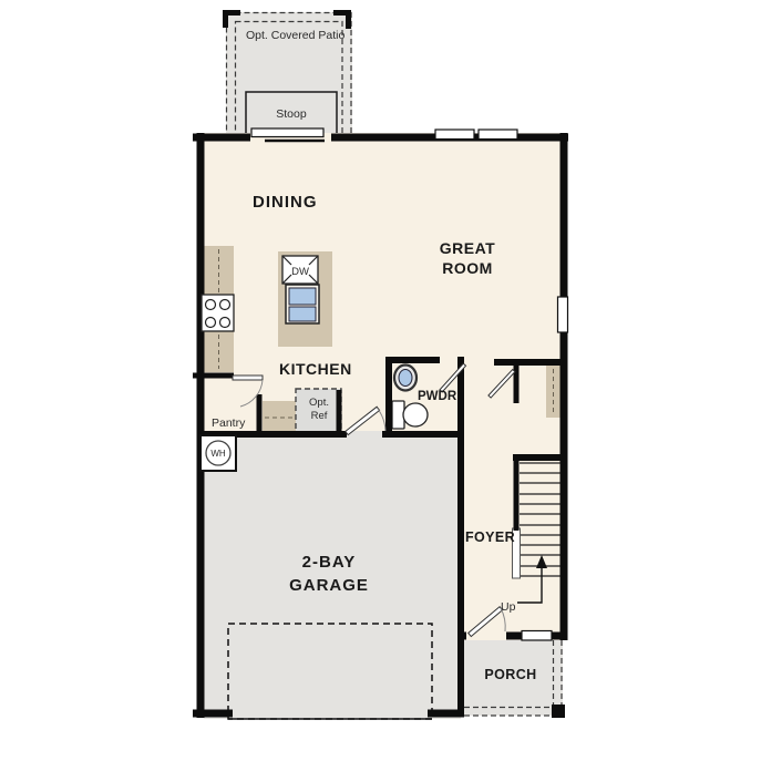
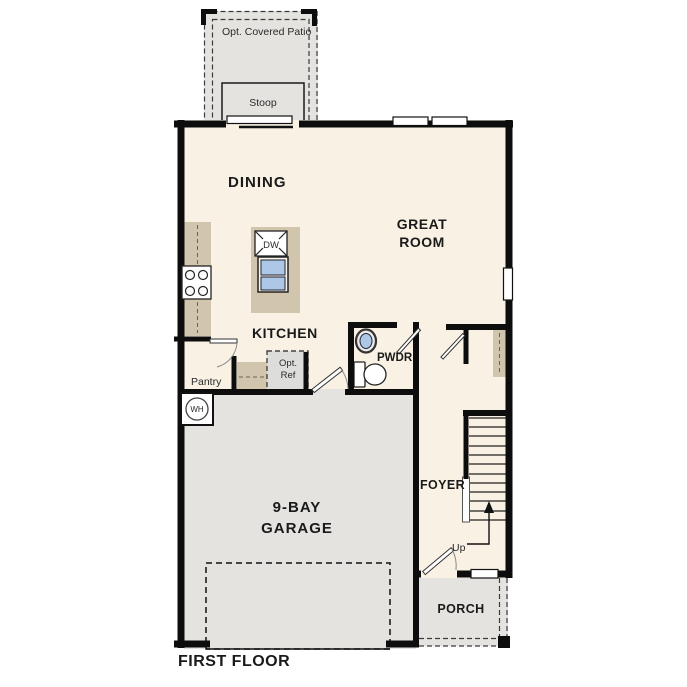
  Opt. Covered Patio
  Stoop
  DINING
  GREAT
  ROOM
  KITCHEN
  DW
  Pantry
  Opt.
  Ref
  PWDR
  WH
- 2-BAY
+ 9-BAY
  GARAGE
  FOYER
  Up
  PORCH
+ FIRST FLOOR
